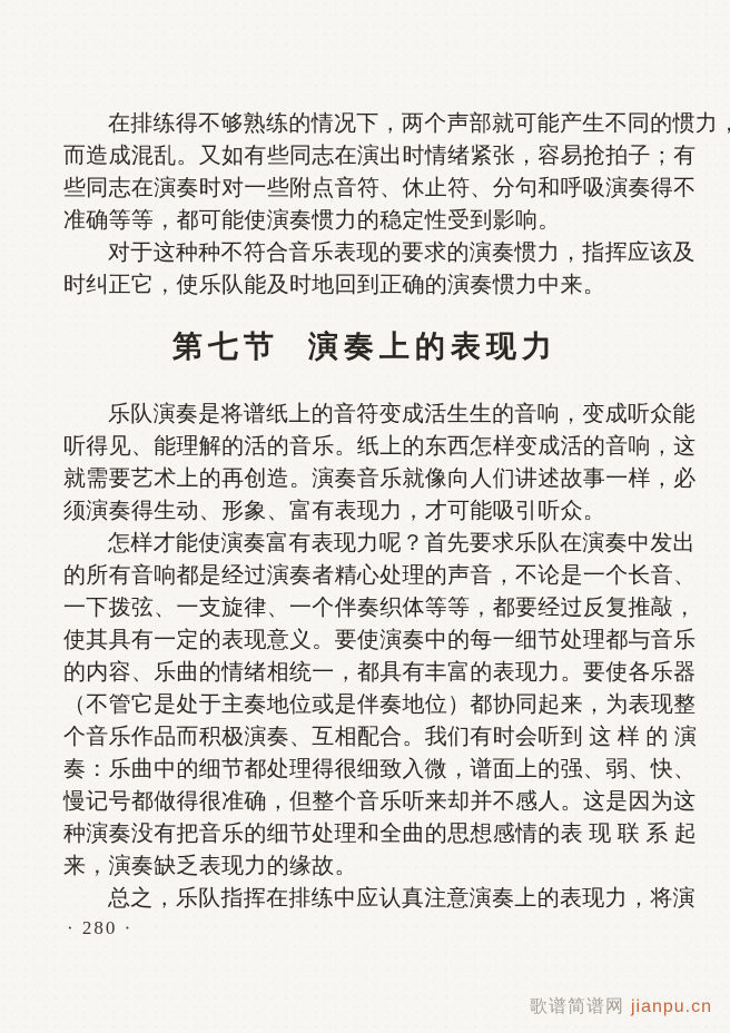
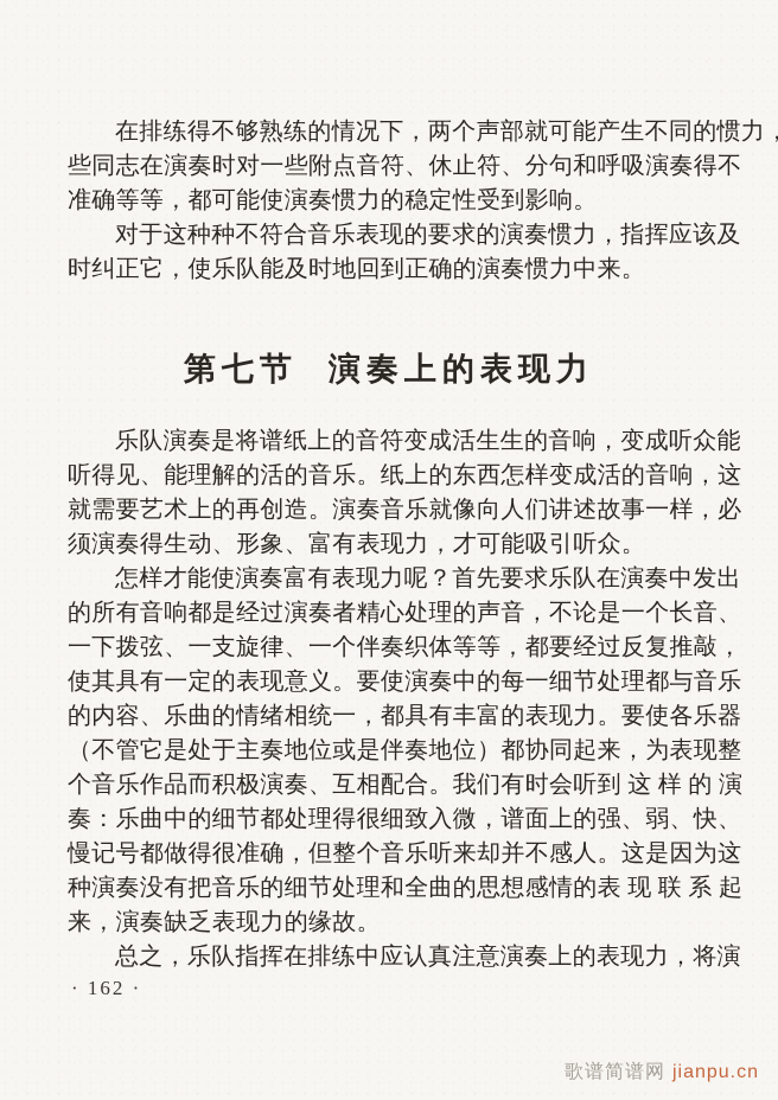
  在排练得不够熟练的情况下，两个声部就可能产生不同的惯力，
- 而造成混乱。又如有些同志在演出时情绪紧张，容易抢拍子；有
  些同志在演奏时对一些附点音符、休止符、分句和呼吸演奏得不
  准确等等，都可能使演奏惯力的稳定性受到影响。
  对于这种种不符合音乐表现的要求的演奏惯力，指挥应该及
  时纠正它，使乐队能及时地回到正确的演奏惯力中来。
  第七节 演奏上的表现力
  乐队演奏是将谱纸上的音符变成活生生的音响，变成听众能
  听得见、能理解的活的音乐。纸上的东西怎样变成活的音响，这
  就需要艺术上的再创造。演奏音乐就像向人们讲述故事一样，必
  须演奏得生动、形象、富有表现力，才可能吸引听众。
  怎样才能使演奏富有表现力呢？首先要求乐队在演奏中发出
  的所有音响都是经过演奏者精心处理的声音，不论是一个长音、
  一下拨弦、一支旋律、一个伴奏织体等等，都要经过反复推敲，
  使其具有一定的表现意义。要使演奏中的每一细节处理都与音乐
  的内容、乐曲的情绪相统一，都具有丰富的表现力。要使各乐器
  （不管它是处于主奏地位或是伴奏地位）都协同起来，为表现整
  个音乐作品而积极演奏、互相配合。我们有时会听到 这 样 的 演
  奏：乐曲中的细节都处理得很细致入微，谱面上的强、弱、快、
  慢记号都做得很准确，但整个音乐听来却并不感人。这是因为这
  种演奏没有把音乐的细节处理和全曲的思想感情的表 现 联 系 起
  来，演奏缺乏表现力的缘故。
  总之，乐队指挥在排练中应认真注意演奏上的表现力，将演
- · 280 ·
+ · 162 ·
  歌谱简谱网 jianpu.cn
